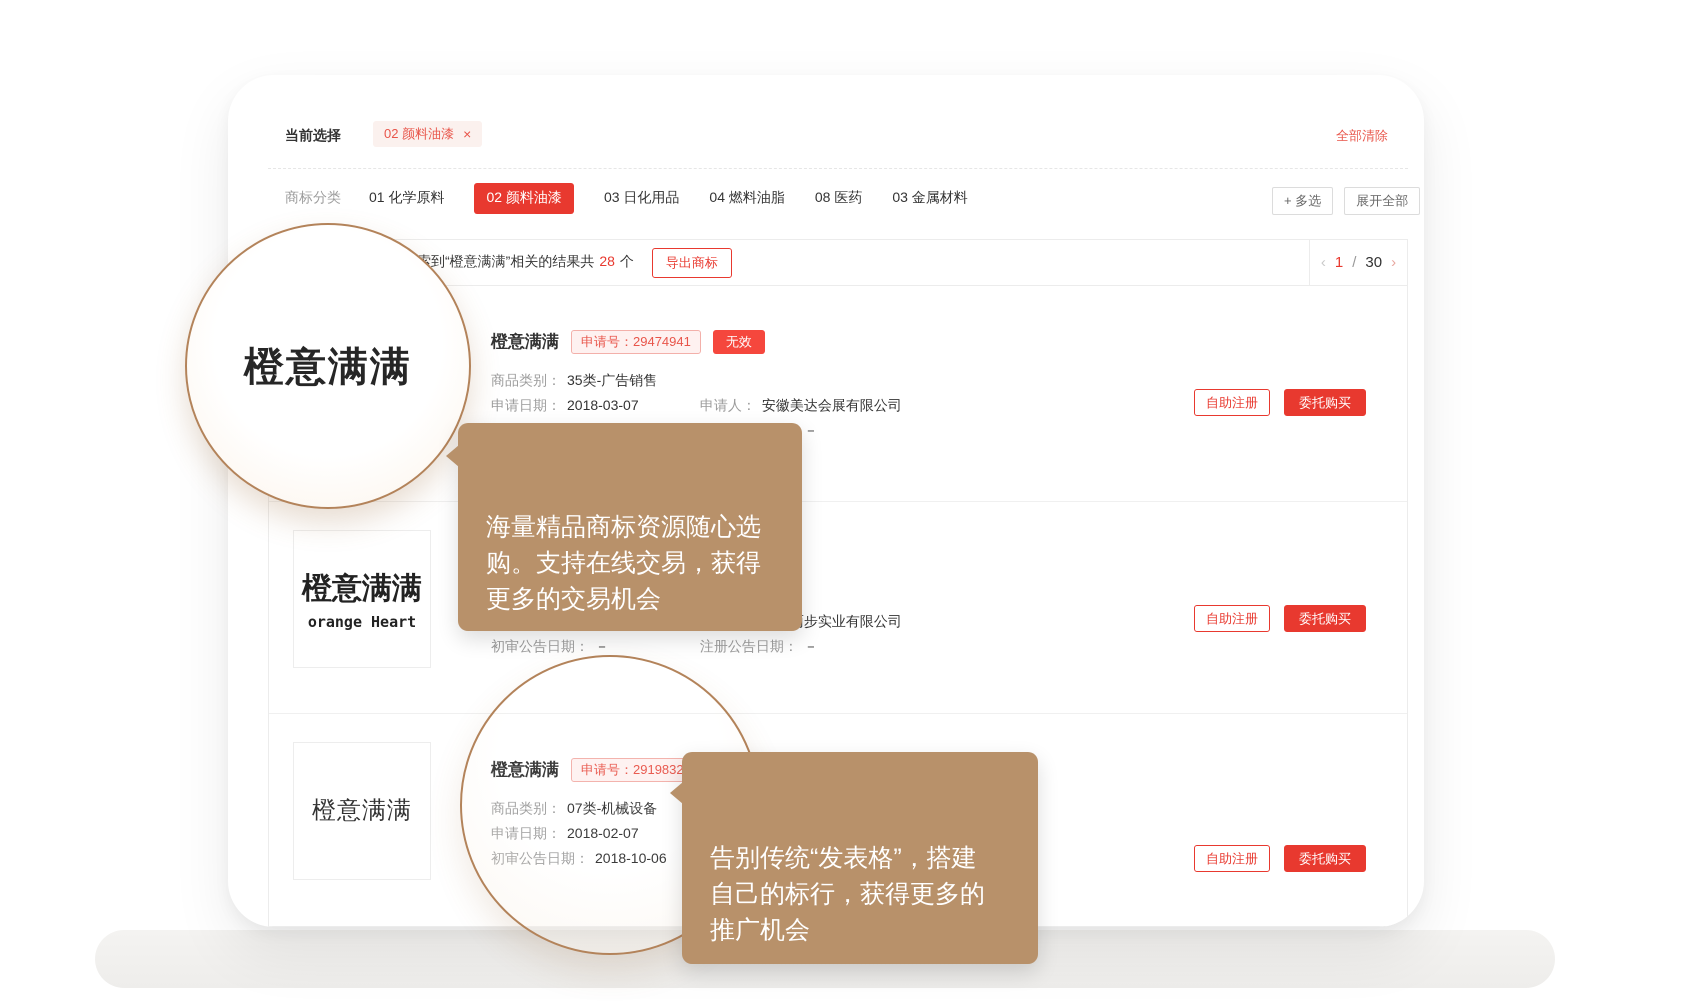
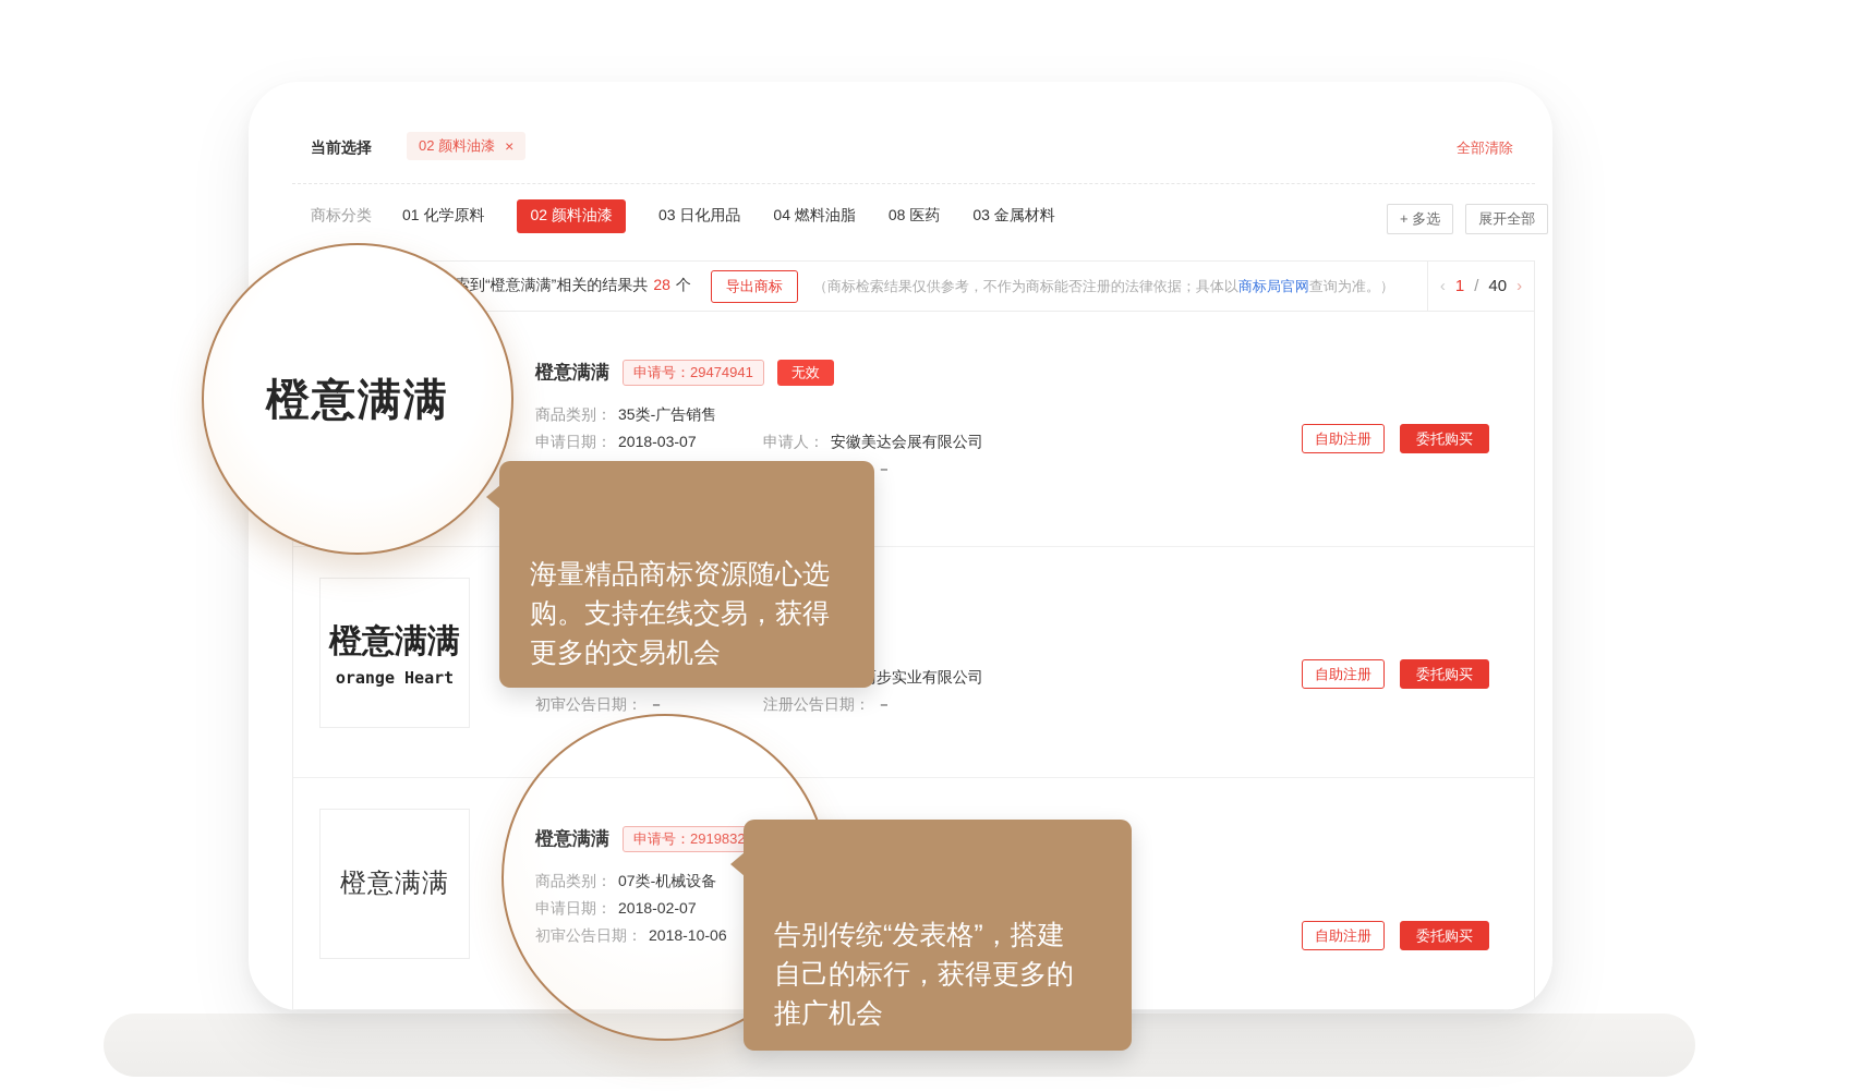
  当前选择
  02 颜料油漆
  ×
  全部清除
  商标分类
  01 化学原料
  02 颜料油漆
  03 日化用品
  04 燃料油脂
  08 医药
  03 金属材料
  + 多选
  展开全部
  导出商标
+ （商标检索结果仅供参考，不作为商标能否注册的法律依据；具体以商标局官网查询为准。）
  ‹
  1
  /
- 30
+ 40
  ›
  橙意满满
  申请号：29474941
  无效
  商品类别： 35类-广告销售
  申请日期： 2018-03-07 申请人： 安徽美达会展有限公司
  自助注册
  委托购买
  橙意满满
  orange Heart
  初审公告日期： － 注册公告日期： －
  自助注册
  委托购买
  橙意满满
  自助注册
  委托购买
  橙意满满
  海量精品商标资源随心选
  购。支持在线交易，获得
  更多的交易机会
  告别传统“发表格”，搭建
  自己的标行，获得更多的
  推广机会
